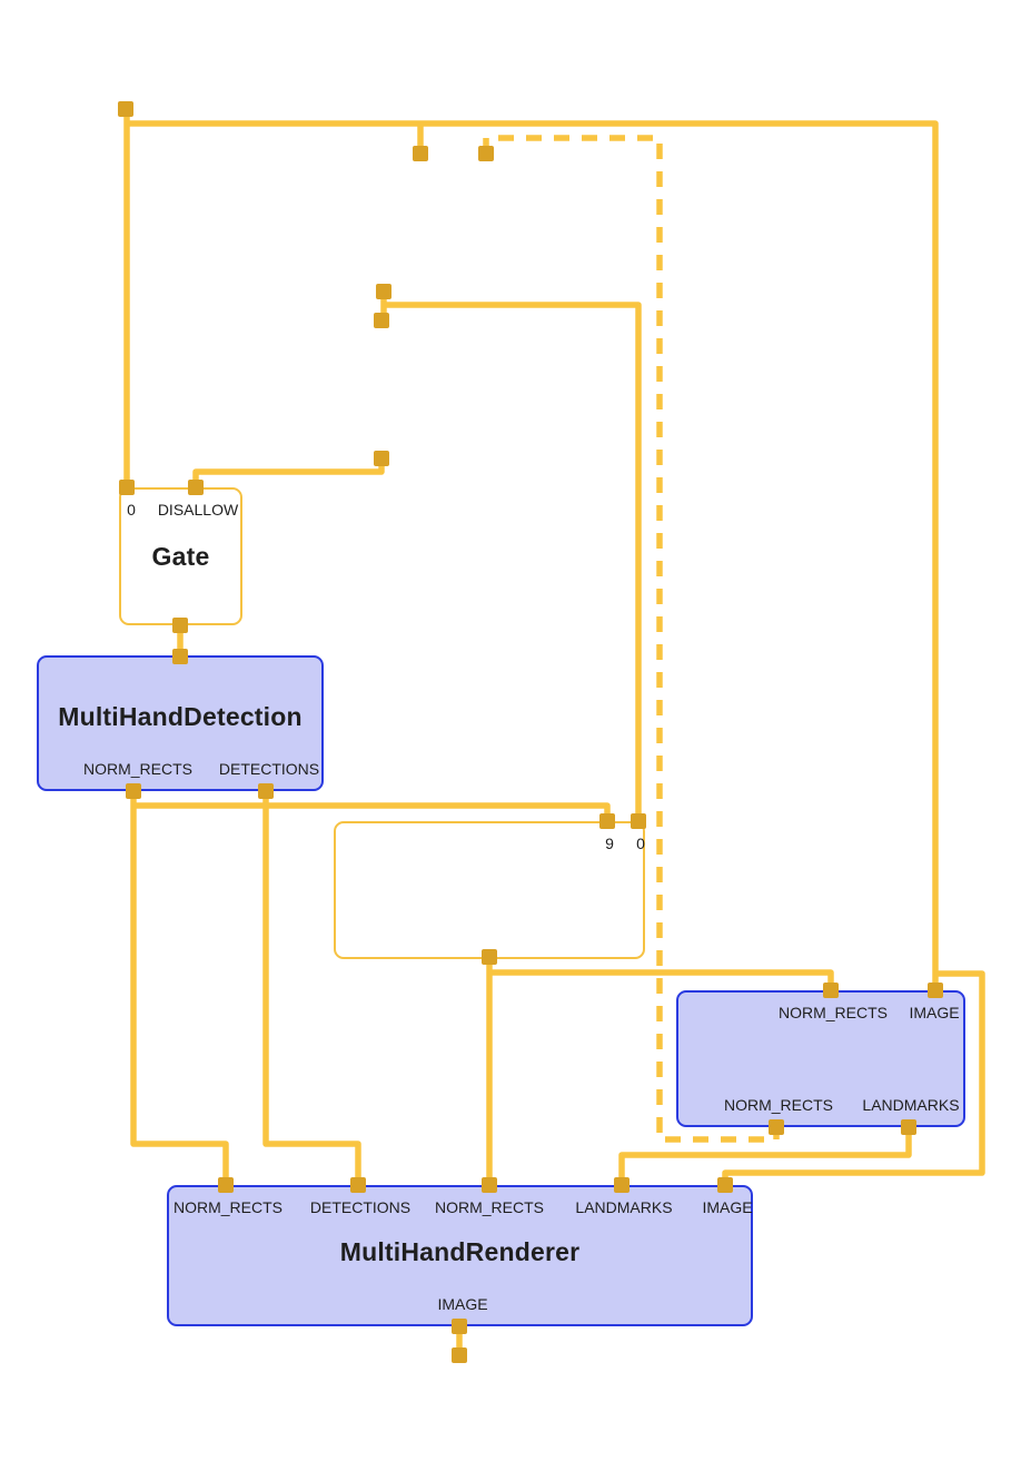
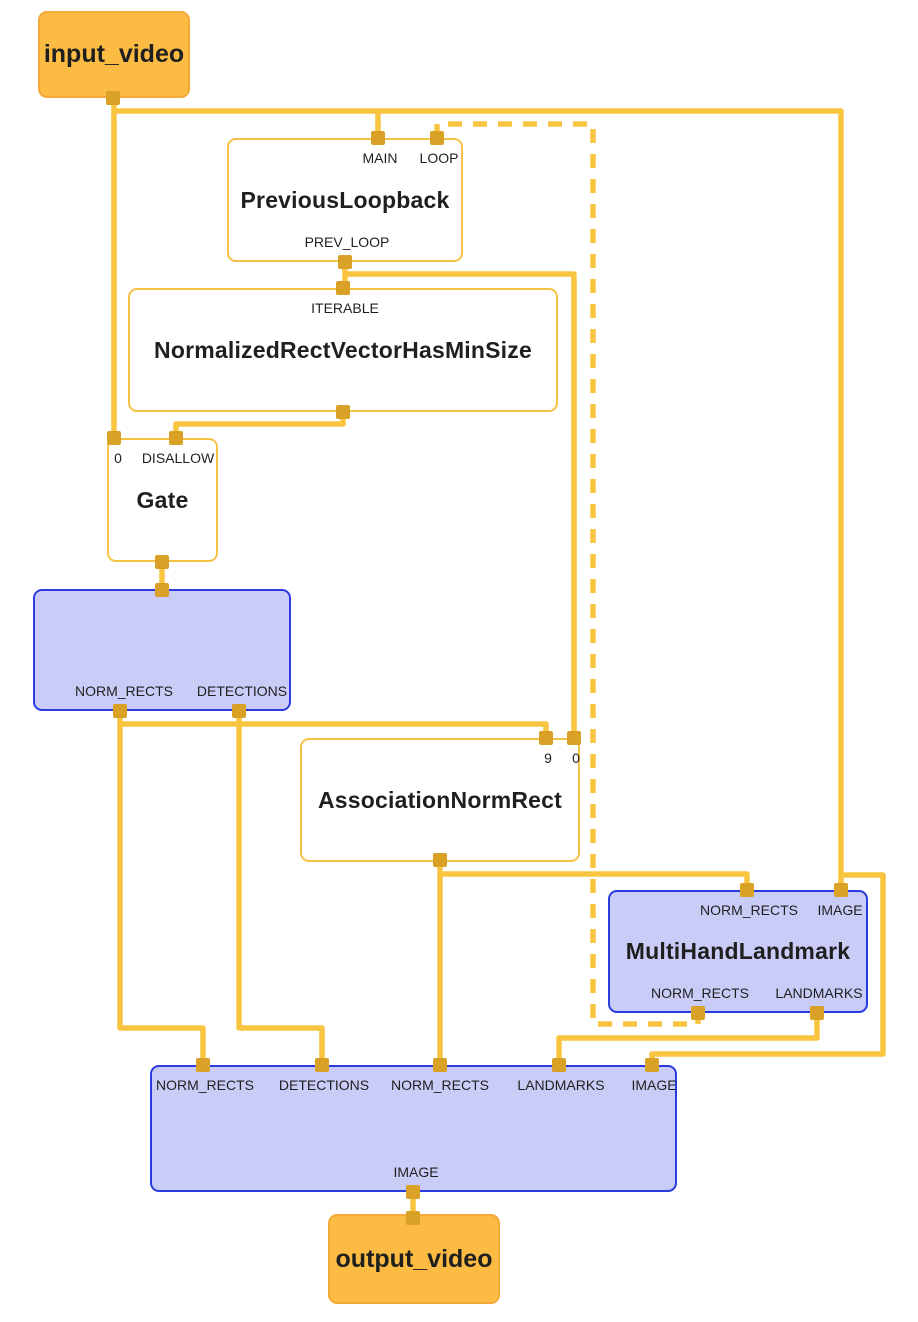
+ input_video
+ MAIN
+ LOOP
+ PreviousLoopback
+ PREV_LOOP
+ ITERABLE
+ NormalizedRectVectorHasMinSize
  0
  DISALLOW
  Gate
- MultiHandDetection
  NORM_RECTS
  DETECTIONS
  9
  0
+ AssociationNormRect
  NORM_RECTS
  IMAGE
+ MultiHandLandmark
  NORM_RECTS
  LANDMARKS
  NORM_RECTS
  DETECTIONS
  NORM_RECTS
  LANDMARKS
  IMAGE
- MultiHandRenderer
  IMAGE
+ output_video
